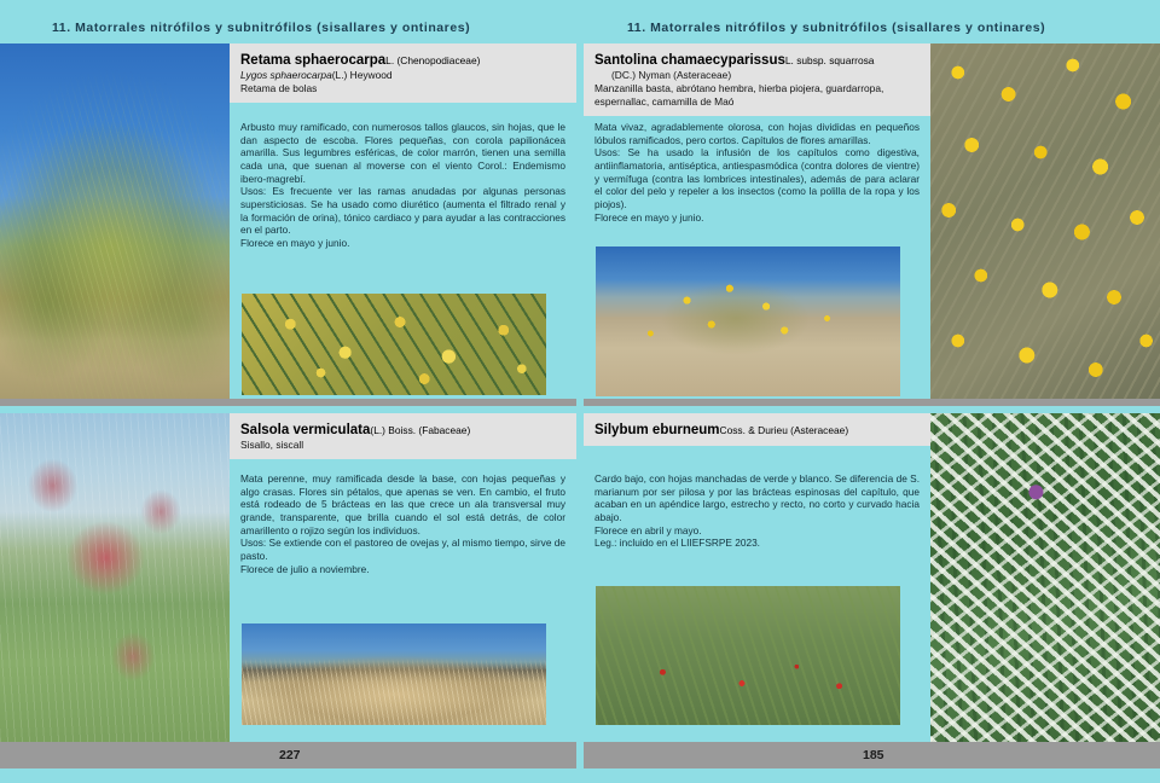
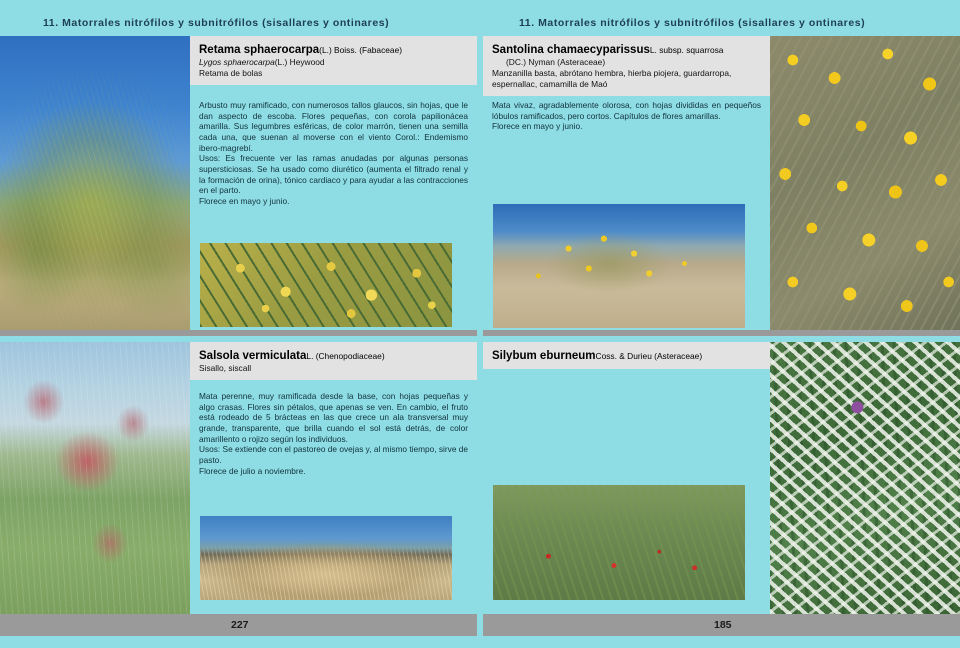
  11. Matorrales nitrófilos y subnitrófilos (sisallares y ontinares)
  11. Matorrales nitrófilos y subnitrófilos (sisallares y ontinares)
- Retama sphaerocarpaL. (Chenopodiaceae)
+ Retama sphaerocarpa(L.) Boiss. (Fabaceae)
  Lygos sphaerocarpa(L.) Heywood
  Retama de bolas
  Arbusto muy ramificado, con numerosos tallos glaucos, sin hojas, que le dan aspecto de escoba. Flores pequeñas, con corola papilionácea amarilla. Sus legumbres esféricas, de color marrón, tienen una semilla cada una, que suenan al moverse con el viento Corol.: Endemismo ibero-magrebí.
  Usos: Es frecuente ver las ramas anudadas por algunas personas supersticiosas. Se ha usado como diurético (aumenta el filtrado renal y la formación de orina), tónico cardiaco y para ayudar a las contracciones en el parto.
  Florece en mayo y junio.
- Salsola vermiculata(L.) Boiss. (Fabaceae)
+ Salsola vermiculataL. (Chenopodiaceae)
  Sisallo, siscall
  Mata perenne, muy ramificada desde la base, con hojas pequeñas y algo crasas. Flores sin pétalos, que apenas se ven. En cambio, el fruto está rodeado de 5 brácteas en las que crece un ala transversal muy grande, transparente, que brilla cuando el sol está detrás, de color amarillento o rojizo según los individuos.
  Usos: Se extiende con el pastoreo de ovejas y, al mismo tiempo, sirve de pasto.
  Florece de julio a noviembre.
  Santolina chamaecyparissusL. subsp. squarrosa
  (DC.) Nyman (Asteraceae)
  Manzanilla basta, abrótano hembra, hierba piojera, guardarropa, espernallac, camamilla de Maó
  Mata vivaz, agradablemente olorosa, con hojas divididas en pequeños lóbulos ramificados, pero cortos. Capítulos de flores amarillas.
- Usos: Se ha usado la infusión de los capítulos como digestiva, antiinflamatoria, antiséptica, antiespasmódica (contra dolores de vientre) y vermífuga (contra las lombrices intestinales), además de para aclarar el color del pelo y repeler a los insectos (como la polilla de la ropa y los piojos).
  Florece en mayo y junio.
  Silybum eburneumCoss. & Durieu (Asteraceae)
- Cardo bajo, con hojas manchadas de verde y blanco. Se diferencia de S. marianum por ser pilosa y por las brácteas espinosas del capítulo, que acaban en un apéndice largo, estrecho y recto, no corto y curvado hacia abajo.
- Florece en abril y mayo.
- Leg.: incluido en el LIIEFSRPE 2023.
  227
  185
